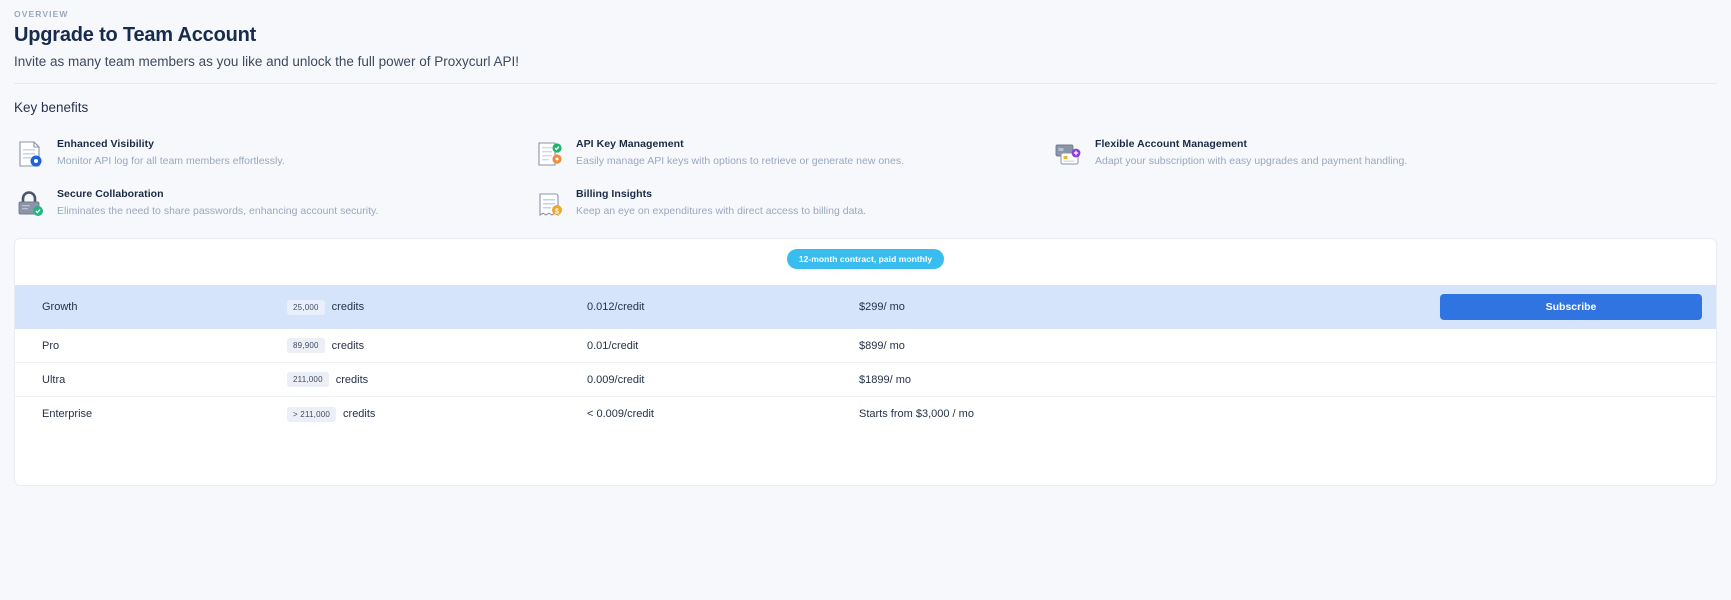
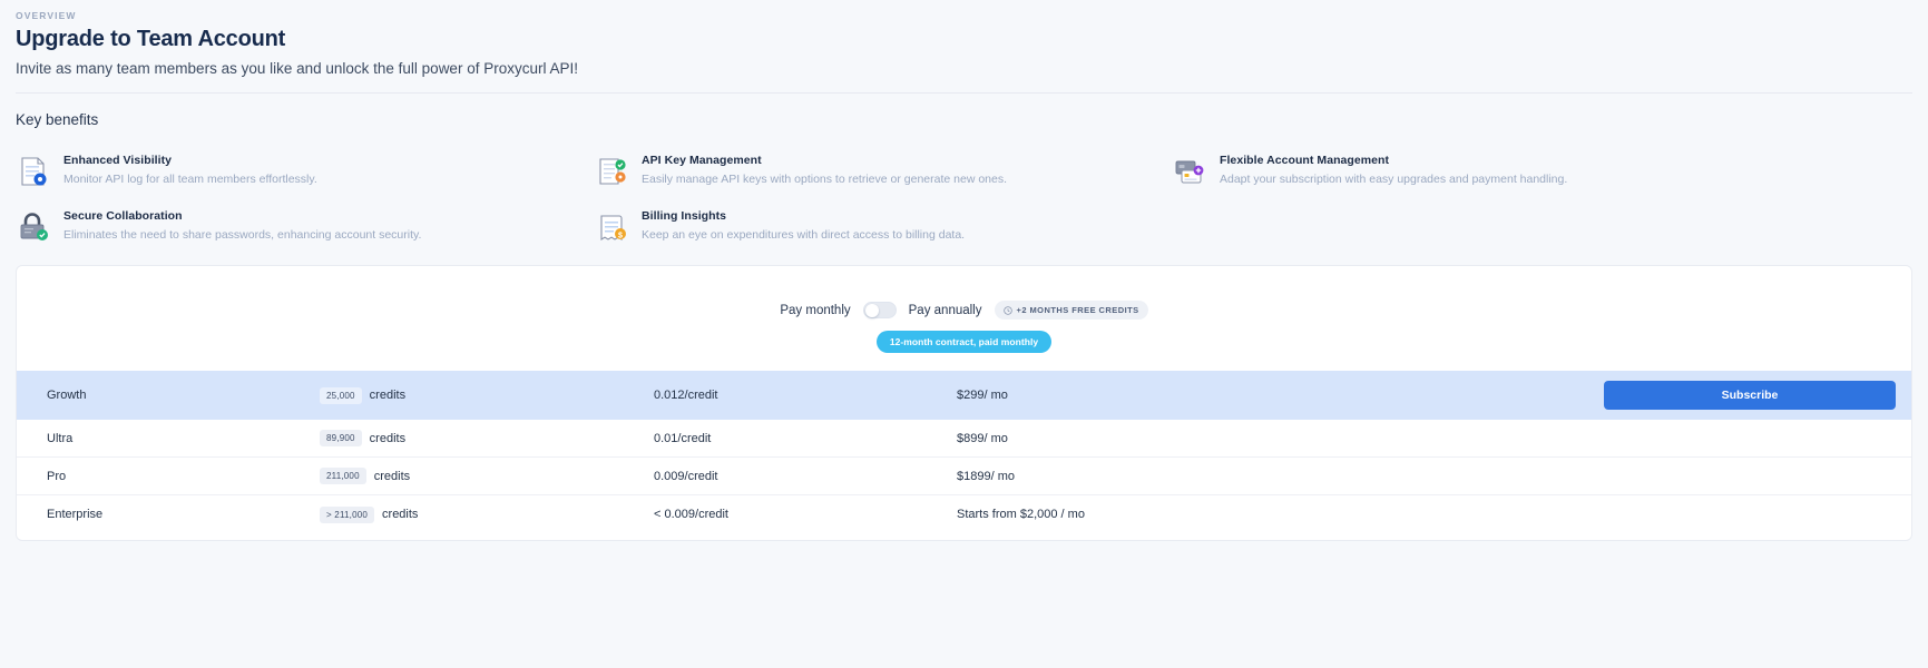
  OVERVIEW
  Upgrade to Team Account
  Invite as many team members as you like and unlock the full power of Proxycurl API!
  Key benefits
  Enhanced Visibility
  Monitor API log for all team members effortlessly.
  API Key Management
  Easily manage API keys with options to retrieve or generate new ones.
  Flexible Account Management
  Adapt your subscription with easy upgrades and payment handling.
  Secure Collaboration
  Eliminates the need to share passwords, enhancing account security.
  Billing Insights
  Keep an eye on expenditures with direct access to billing data.
+ Pay monthly
+ Pay annually
+ +2 MONTHS FREE CREDITS
  12-month contract, paid monthly
  Growth
  25,000
  credits
  0.012/credit
  $299/ mo
  Subscribe
- Pro
+ Ultra
  89,900
  credits
  0.01/credit
  $899/ mo
- Ultra
+ Pro
  211,000
  credits
  0.009/credit
  $1899/ mo
  Enterprise
  > 211,000
  credits
  < 0.009/credit
- Starts from $3,000 / mo
+ Starts from $2,000 / mo
